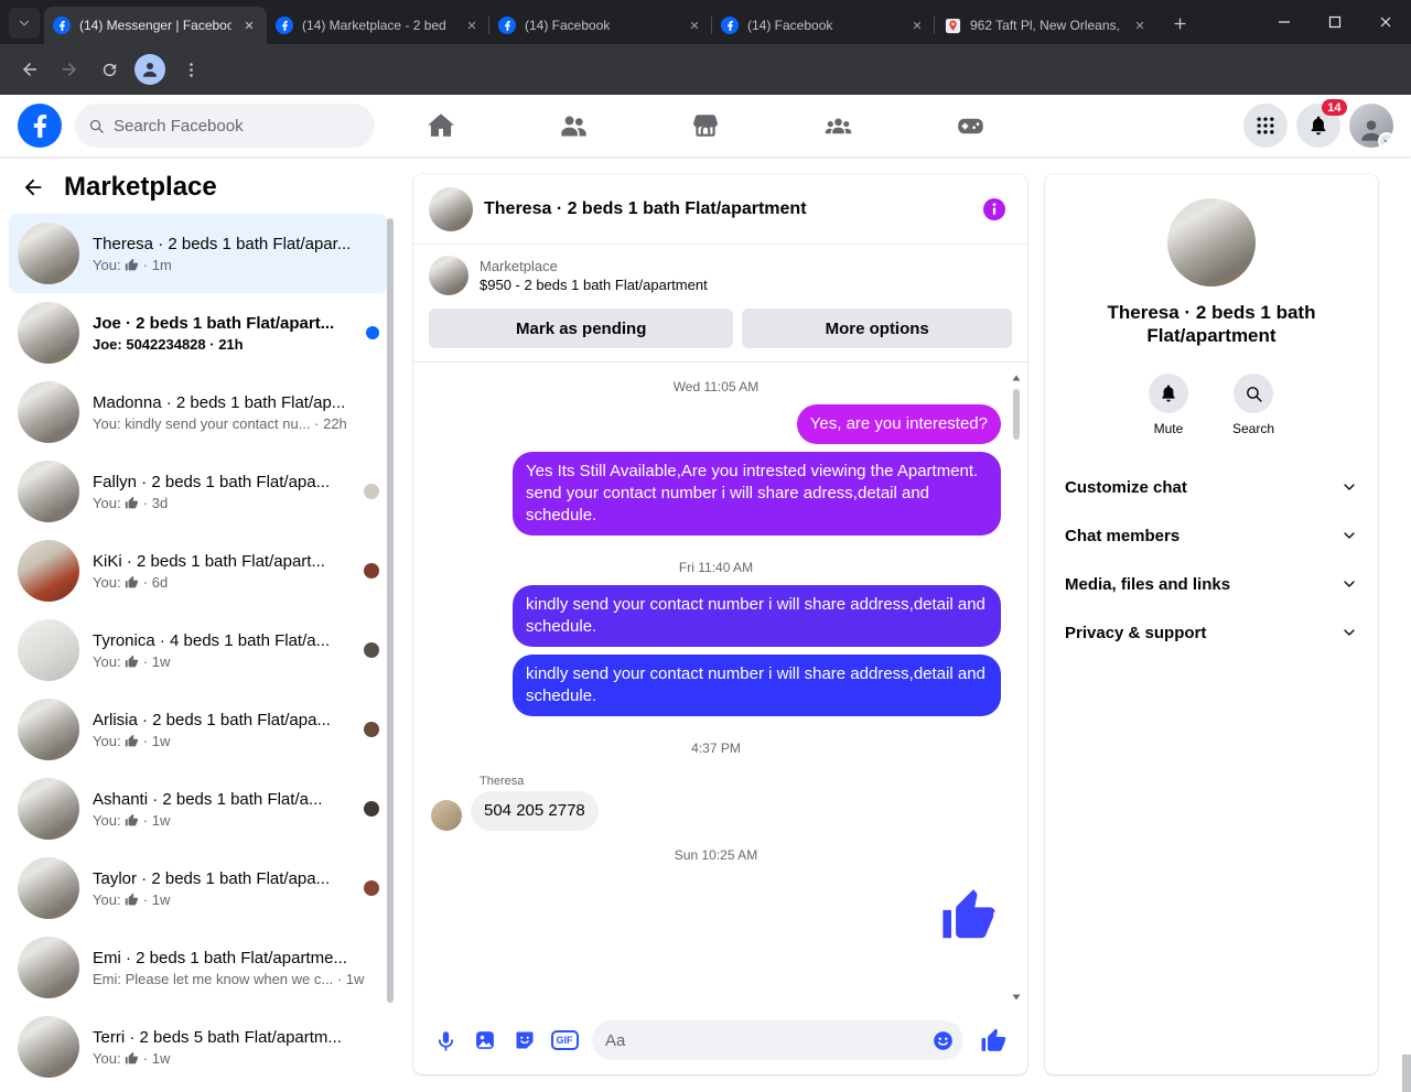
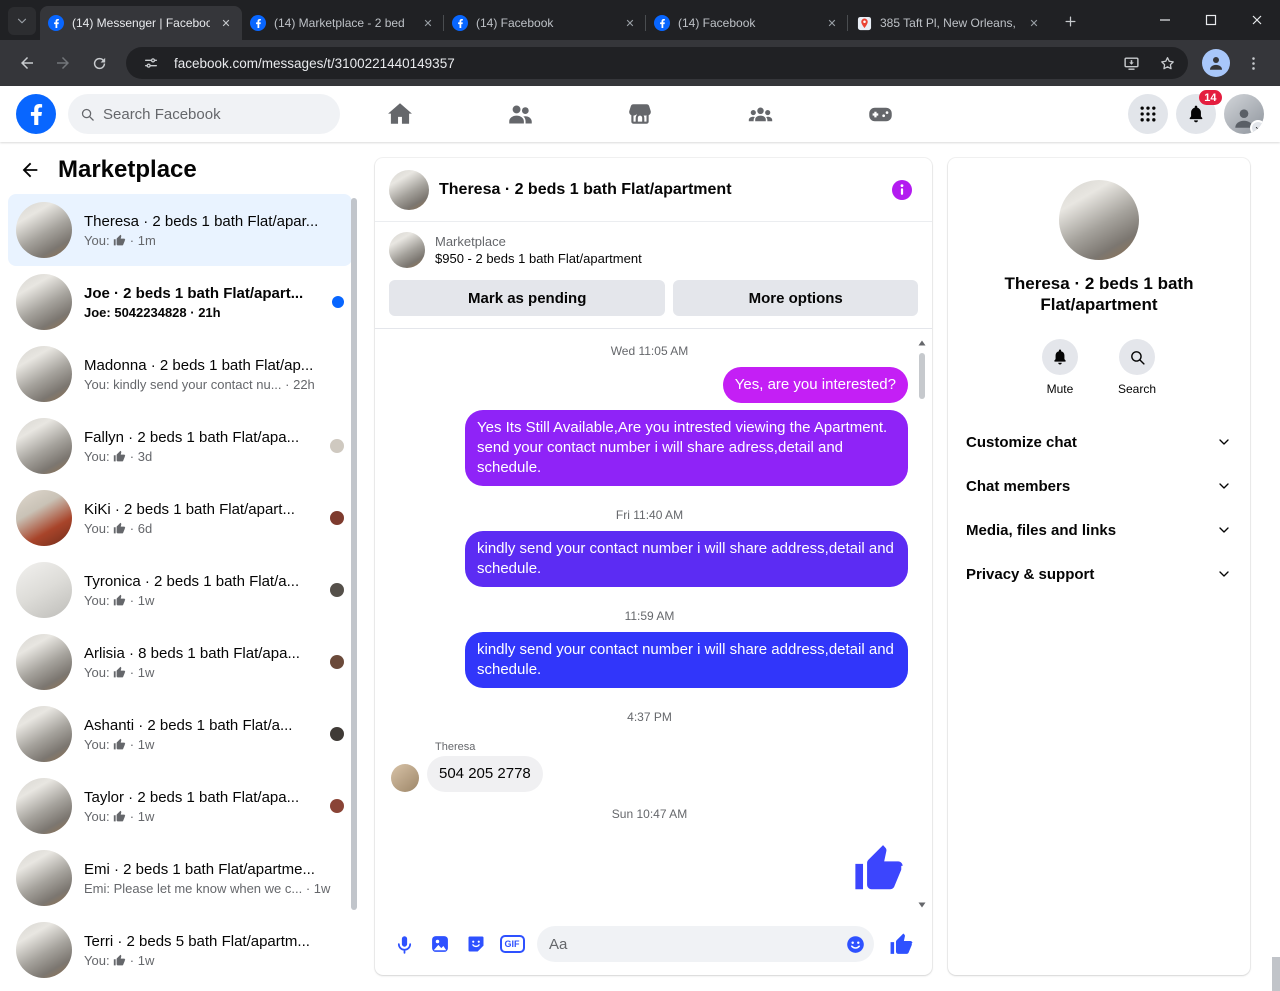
  (14) Messenger | Faceboo
  ✕
  (14) Marketplace - 2 bed
  ✕
  (14) Facebook
  ✕
  (14) Facebook
  ✕
- 962 Taft Pl, New Orleans,
+ 385 Taft Pl, New Orleans,
  ✕
+ facebook.com/messages/t/3100221440149357
  Search Facebook
  14
  Marketplace
  Theresa · 2 beds 1 bath Flat/apar...
  You: · 1m
  Joe · 2 beds 1 bath Flat/apart...
  Joe: 5042234828 · 21h
  Madonna · 2 beds 1 bath Flat/ap...
  You: kindly send your contact nu... · 22h
  Fallyn · 2 beds 1 bath Flat/apa...
  You: · 3d
  KiKi · 2 beds 1 bath Flat/apart...
  You: · 6d
- Tyronica · 4 beds 1 bath Flat/a...
+ Tyronica · 2 beds 1 bath Flat/a...
  You: · 1w
- Arlisia · 2 beds 1 bath Flat/apa...
+ Arlisia · 8 beds 1 bath Flat/apa...
  You: · 1w
  Ashanti · 2 beds 1 bath Flat/a...
  You: · 1w
  Taylor · 2 beds 1 bath Flat/apa...
  You: · 1w
  Emi · 2 beds 1 bath Flat/apartme...
  Emi: Please let me know when we c... · 1w
  Terri · 2 beds 5 bath Flat/apartm...
  You: · 1w
  Theresa · 2 beds 1 bath Flat/apartment
  Marketplace
  $950 - 2 beds 1 bath Flat/apartment
  Mark as pending
  More options
  Wed 11:05 AM
  Yes, are you interested?
  Yes Its Still Available,Are you intrested viewing the Apartment. send your contact number i will share adress,detail and schedule.
  Fri 11:40 AM
  kindly send your contact number i will share address,detail and schedule.
+ 11:59 AM
  kindly send your contact number i will share address,detail and schedule.
  4:37 PM
  Theresa
  504 205 2778
- Sun 10:25 AM
+ Sun 10:47 AM
  GIF
  Aa
  Theresa · 2 beds 1 bath Flat/apartment
  Mute
  Search
  Customize chat
  Chat members
  Media, files and links
  Privacy & support
